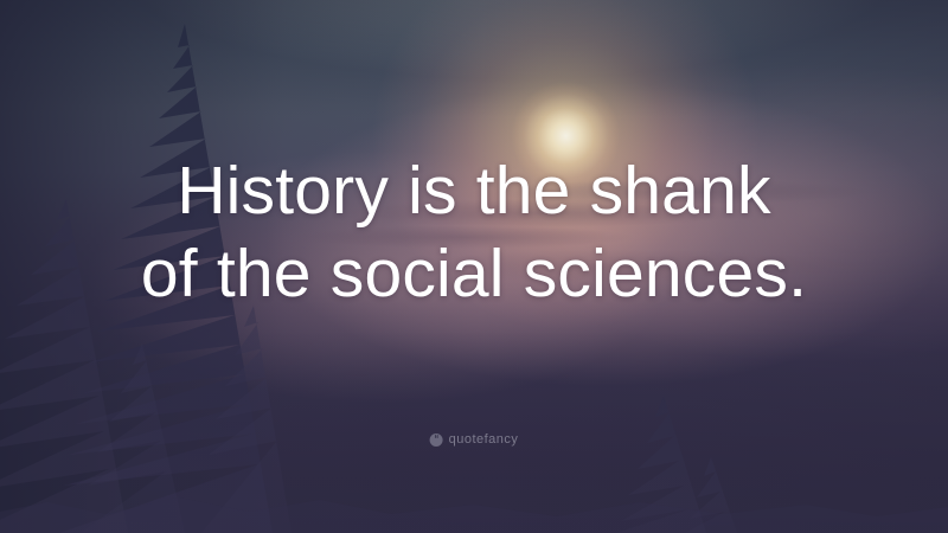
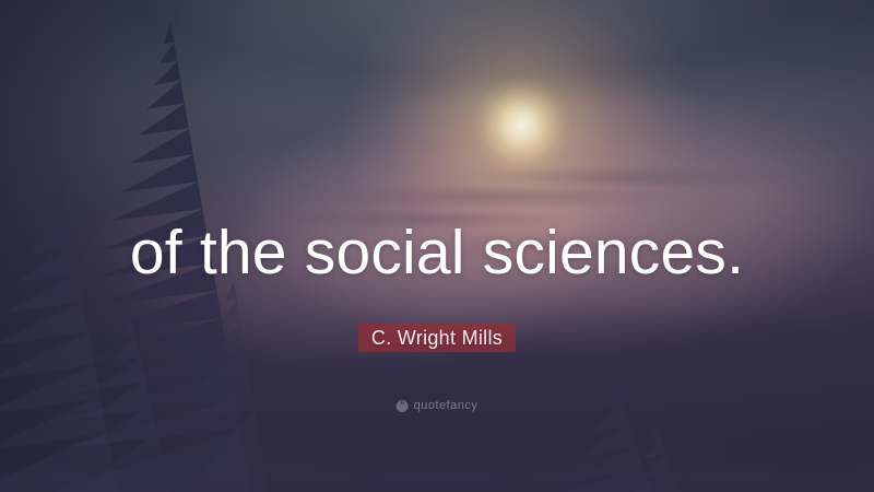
- History is the shank
  of the social sciences.
+ C. Wright Mills
  “
  quotefancy
